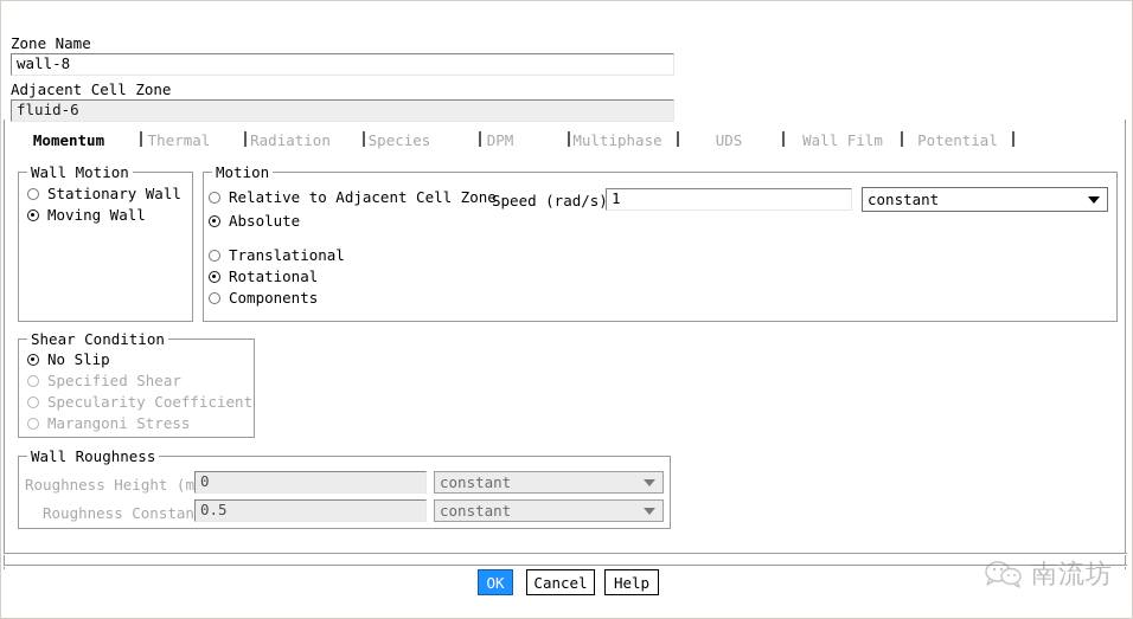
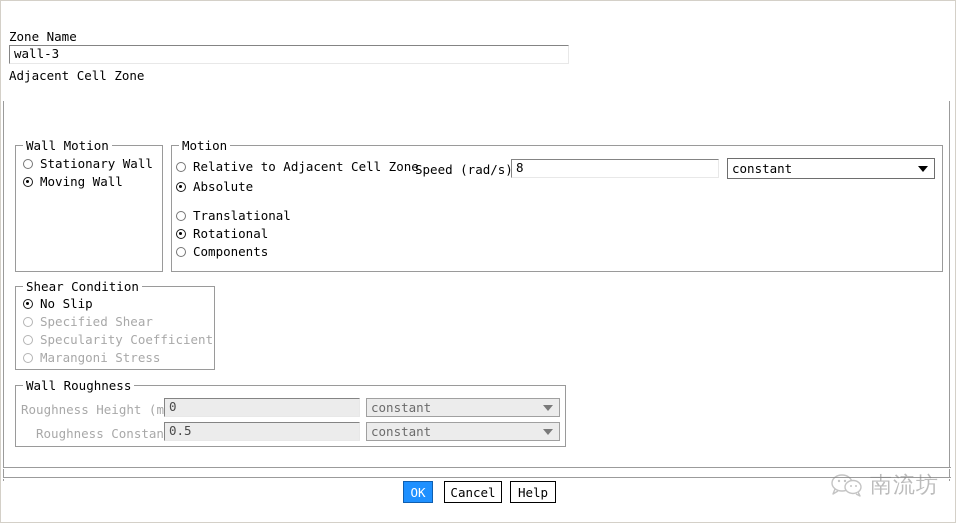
  Zone Name
- wall-8
+ wall-3
  Adjacent Cell Zone
- fluid-6
- Momentum
- Thermal
- Radiation
- Species
- DPM
- Multiphase
- UDS
- Wall Film
- Potential
  Wall Motion
  Stationary Wall
  Moving Wall
  Motion
  Relative to Adjacent Cell Zone
  Absolute
  Translational
  Rotational
  Components
  Speed (rad/s)
- 1
+ 8
  constant
  Shear Condition
  No Slip
  Specified Shear
  Specularity Coefficient
  Marangoni Stress
  Wall Roughness
  Roughness Height (m
  0
  constant
  Roughness Constan
  0.5
  constant
  OK
  Cancel
  Help
  南流坊
